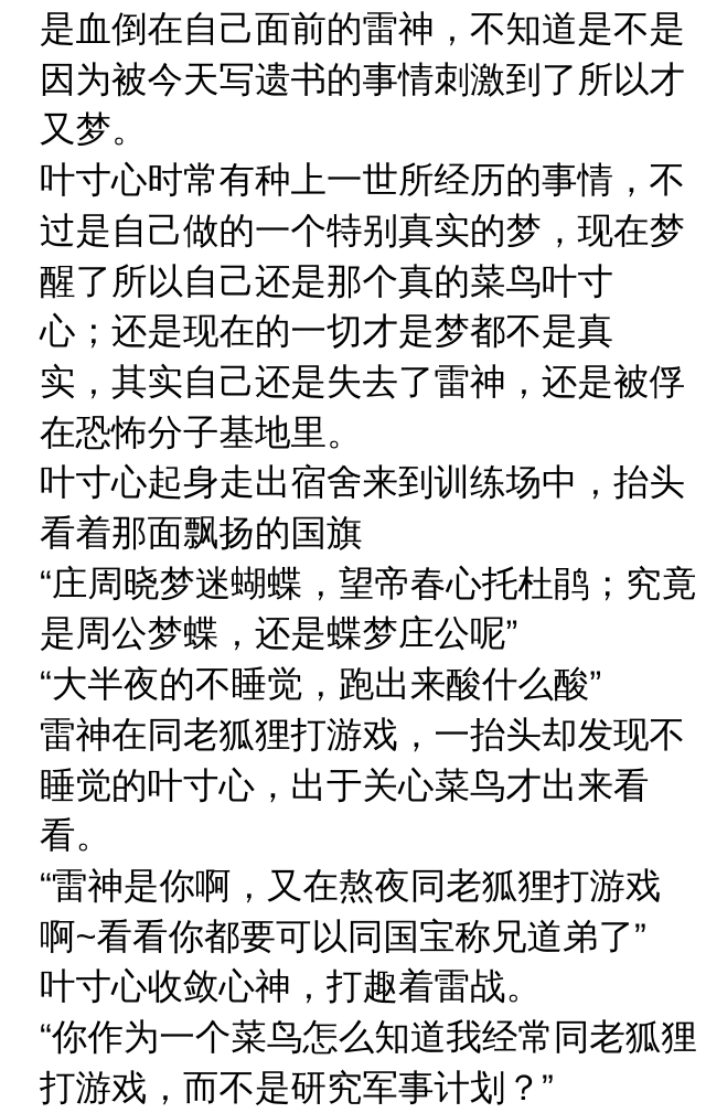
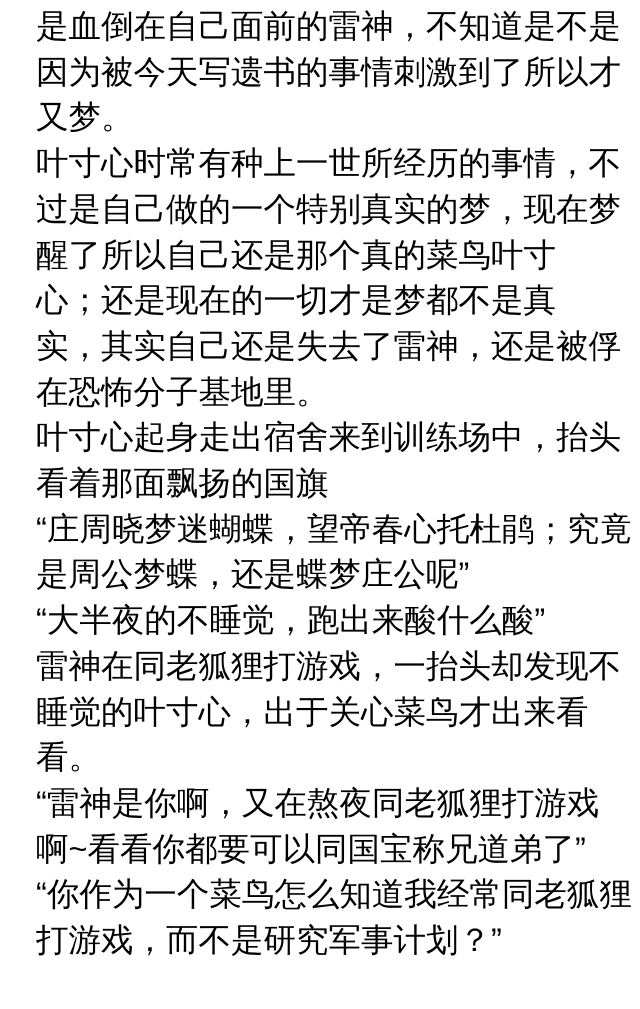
  是血倒在自己面前的雷神，不知道是不是
  因为被今天写遗书的事情刺激到了所以才
  又梦。
  叶寸心时常有种上一世所经历的事情，不
  过是自己做的一个特别真实的梦，现在梦
  醒了所以自己还是那个真的菜鸟叶寸
  心；还是现在的一切才是梦都不是真
  实，其实自己还是失去了雷神，还是被俘
  在恐怖分子基地里。
  叶寸心起身走出宿舍来到训练场中，抬头
  看着那面飘扬的国旗
  “庄周晓梦迷蝴蝶，望帝春心托杜鹃；究竟
  是周公梦蝶，还是蝶梦庄公呢”
  “大半夜的不睡觉，跑出来酸什么酸”
  雷神在同老狐狸打游戏，一抬头却发现不
  睡觉的叶寸心，出于关心菜鸟才出来看
  看。
  “雷神是你啊，又在熬夜同老狐狸打游戏
  啊~看看你都要可以同国宝称兄道弟了”
- 叶寸心收敛心神，打趣着雷战。
  “你作为一个菜鸟怎么知道我经常同老狐狸
  打游戏，而不是研究军事计划？”
